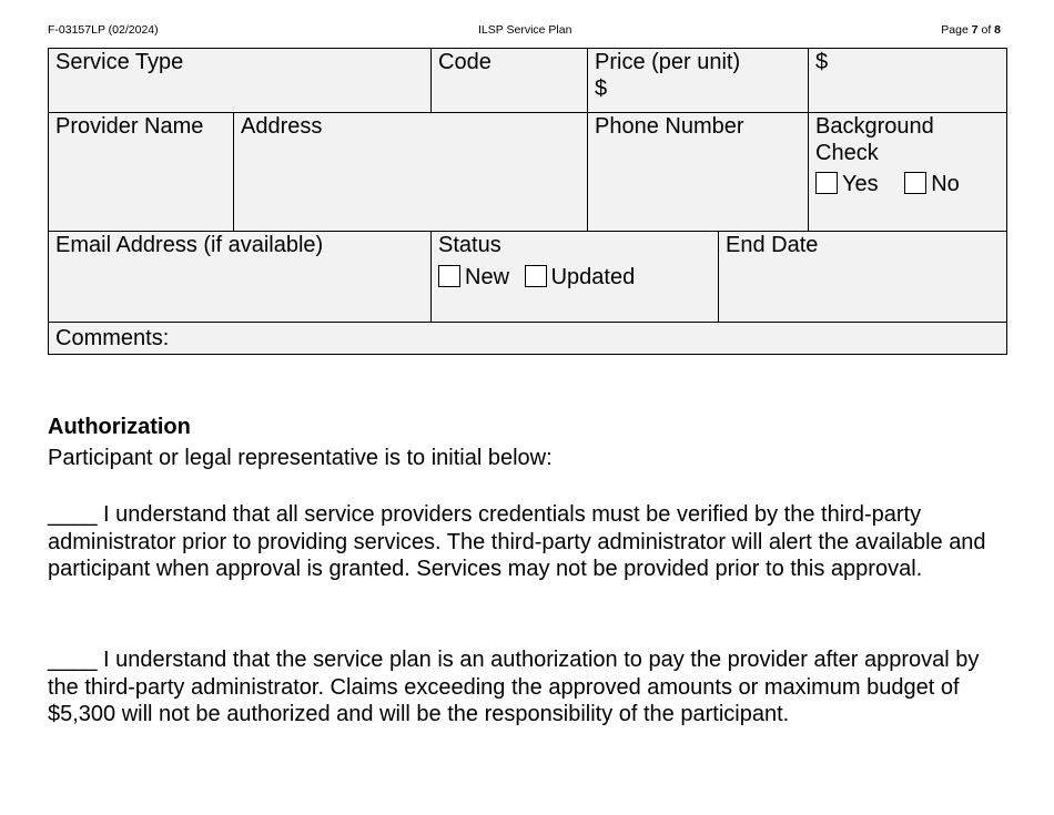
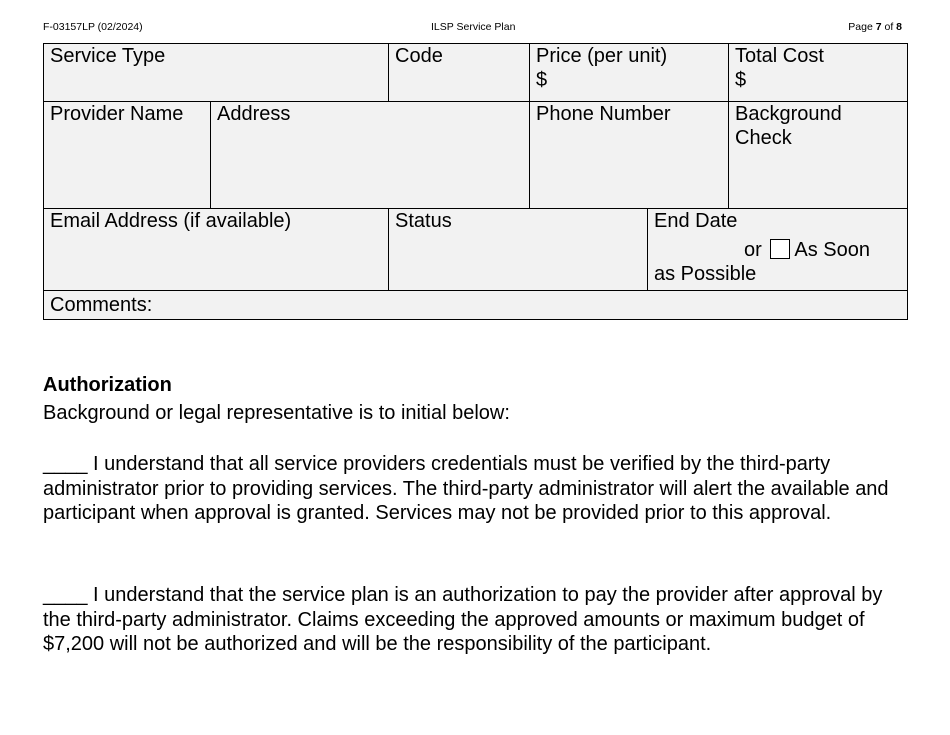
  F-03157LP (02/2024)
  ILSP Service Plan
  Page 7 of 8
  Service Type
  Code
  Price (per unit)
  $
+ Total Cost
  $
  Provider Name
  Address
  Phone Number
  Background
  Check
- Yes No
  Email Address (if available)
  Status
- New Updated
  End Date
+ or As Soon
+ as Possible
  Comments:
  Authorization
- Participant or legal representative is to initial below:
+ Background or legal representative is to initial below:
  ____ I understand that all service providers credentials must be verified by the third-party administrator prior to providing services. The third-party administrator will alert the available and participant when approval is granted. Services may not be provided prior to this approval.
- ____ I understand that the service plan is an authorization to pay the provider after approval by the third-party administrator. Claims exceeding the approved amounts or maximum budget of $5,300 will not be authorized and will be the responsibility of the participant.
+ ____ I understand that the service plan is an authorization to pay the provider after approval by the third-party administrator. Claims exceeding the approved amounts or maximum budget of $7,200 will not be authorized and will be the responsibility of the participant.
